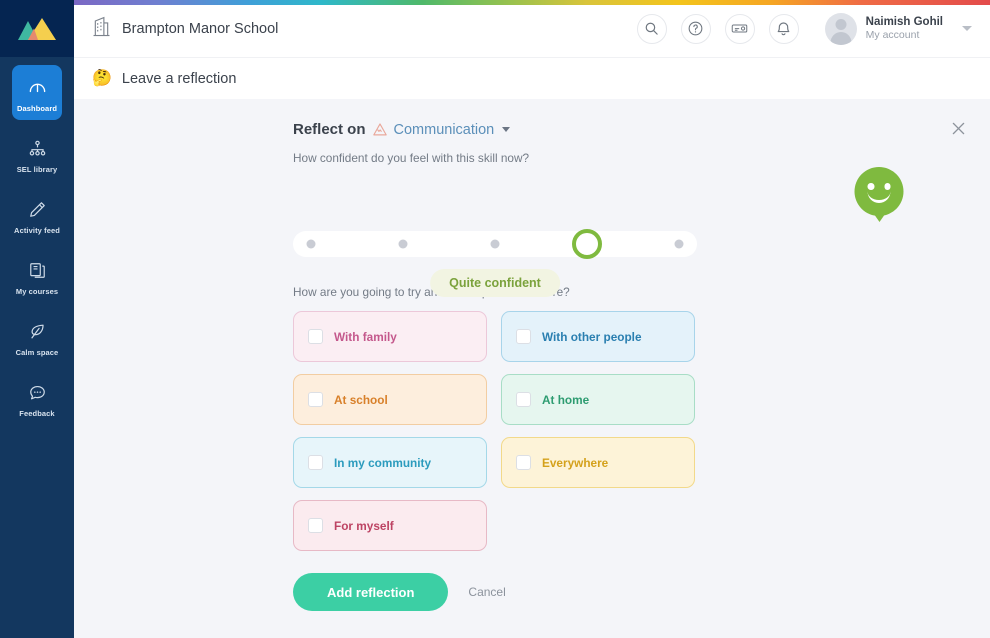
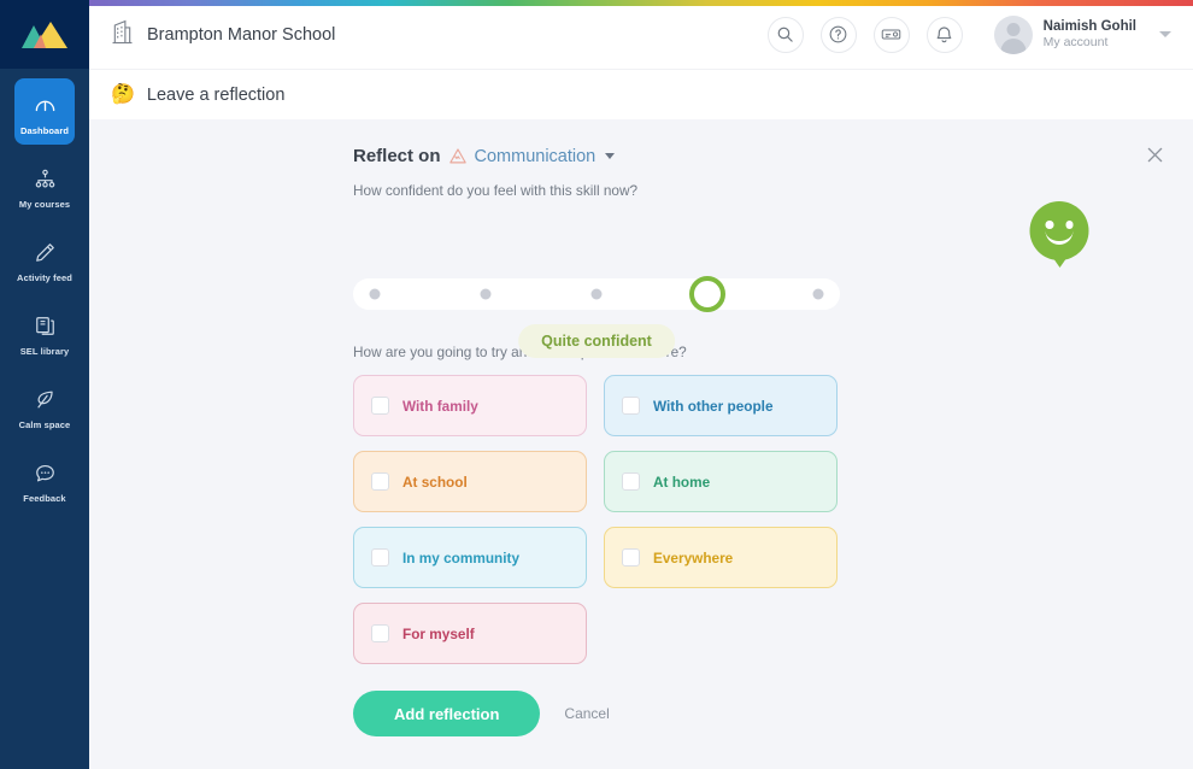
  Dashboard
- SEL library
+ My courses
  Activity feed
- My courses
+ SEL library
  Calm space
  Feedback
  Brampton Manor School
  Naimish Gohil
  My account
  🤔
  Leave a reflection
  Reflect on
  Communication
  How confident do you feel with this skill now?
  Quite confident
  With family
  With other people
  At school
  At home
  In my community
  Everywhere
  For myself
  Add reflection
  Cancel
